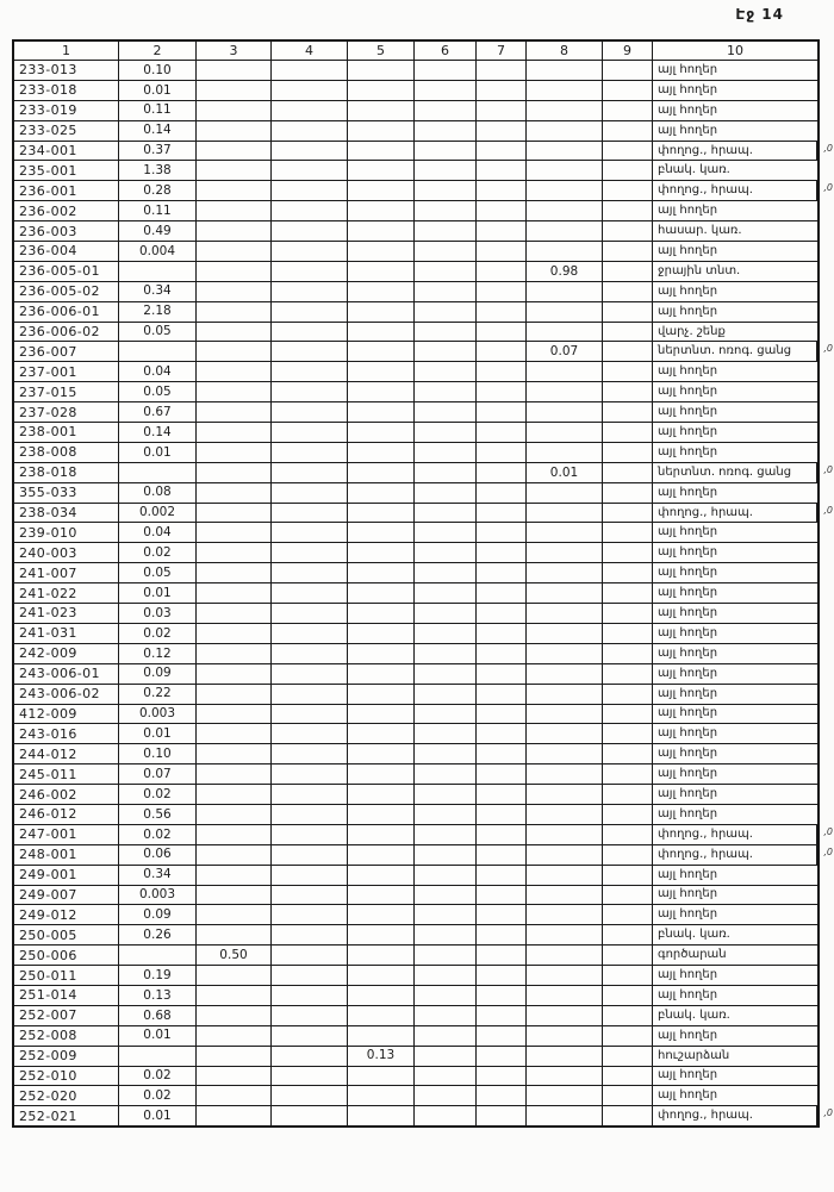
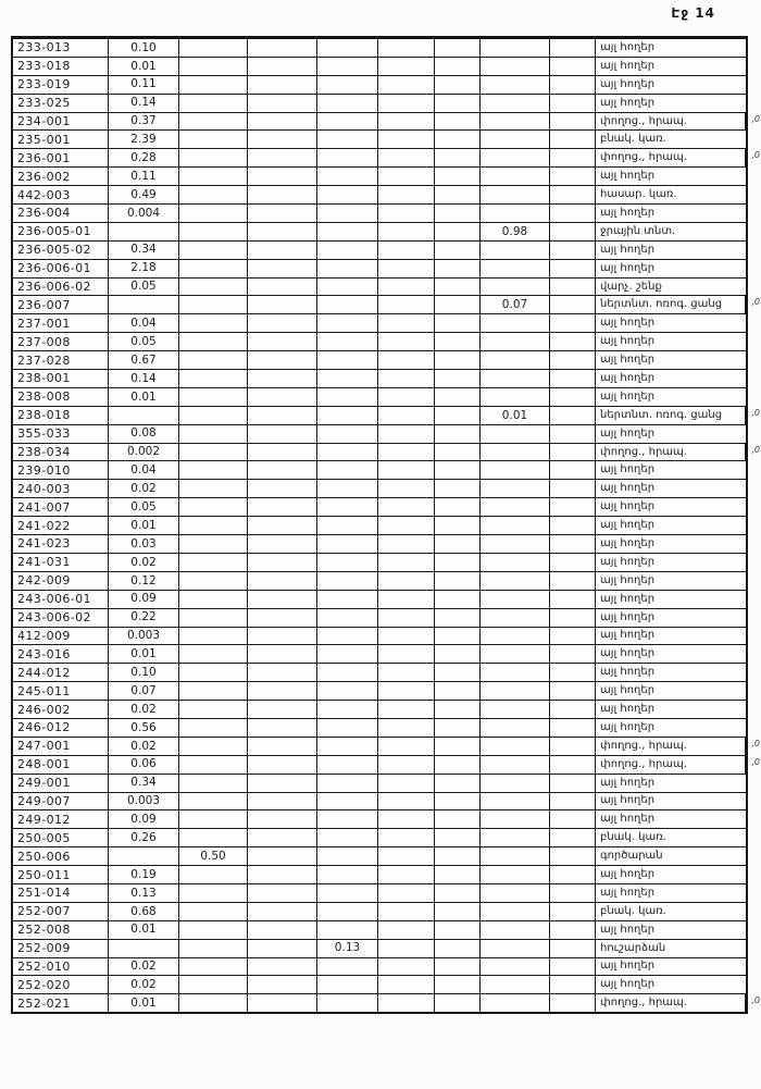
  Էջ 14
- 1
- 2
- 3
- 4
- 5
- 6
- 7
- 8
- 9
- 10
  233-013
  0.10
  այլ հողեր
  233-018
  0.01
  այլ հողեր
  233-019
  0.11
  այլ հողեր
  233-025
  0.14
  այլ հողեր
  234-001
  0.37
  փողոց., հրապ.
  ,0
  235-001
- 1.38
+ 2.39
  բնակ. կառ.
  236-001
  0.28
  փողոց., հրապ.
  ,0
  236-002
  0.11
  այլ հողեր
- 236-003
+ 442-003
  0.49
  հասար. կառ.
  236-004
  0.004
  այլ հողեր
  236-005-01
  0.98
  ջրային տնտ.
  236-005-02
  0.34
  այլ հողեր
  236-006-01
  2.18
  այլ հողեր
  236-006-02
  0.05
  վարչ. շենք
  236-007
  0.07
  ներտնտ. ոռոգ. ցանց
  ,0
  237-001
  0.04
  այլ հողեր
- 237-015
+ 237-008
  0.05
  այլ հողեր
  237-028
  0.67
  այլ հողեր
  238-001
  0.14
  այլ հողեր
  238-008
  0.01
  այլ հողեր
  238-018
  0.01
  ներտնտ. ոռոգ. ցանց
  ,0
  355-033
  0.08
  այլ հողեր
  238-034
  0.002
  փողոց., հրապ.
  ,0
  239-010
  0.04
  այլ հողեր
  240-003
  0.02
  այլ հողեր
  241-007
  0.05
  այլ հողեր
  241-022
  0.01
  այլ հողեր
  241-023
  0.03
  այլ հողեր
  241-031
  0.02
  այլ հողեր
  242-009
  0.12
  այլ հողեր
  243-006-01
  0.09
  այլ հողեր
  243-006-02
  0.22
  այլ հողեր
  412-009
  0.003
  այլ հողեր
  243-016
  0.01
  այլ հողեր
  244-012
  0.10
  այլ հողեր
  245-011
  0.07
  այլ հողեր
  246-002
  0.02
  այլ հողեր
  246-012
  0.56
  այլ հողեր
  247-001
  0.02
  փողոց., հրապ.
  ,0
  248-001
  0.06
  փողոց., հրապ.
  ,0
  249-001
  0.34
  այլ հողեր
  249-007
  0.003
  այլ հողեր
  249-012
  0.09
  այլ հողեր
  250-005
  0.26
  բնակ. կառ.
  250-006
  0.50
  գործարան
  250-011
  0.19
  այլ հողեր
  251-014
  0.13
  այլ հողեր
  252-007
  0.68
  բնակ. կառ.
  252-008
  0.01
  այլ հողեր
  252-009
  0.13
  հուշարձան
  252-010
  0.02
  այլ հողեր
  252-020
  0.02
  այլ հողեր
  252-021
  0.01
  փողոց., հրապ.
  ,0
